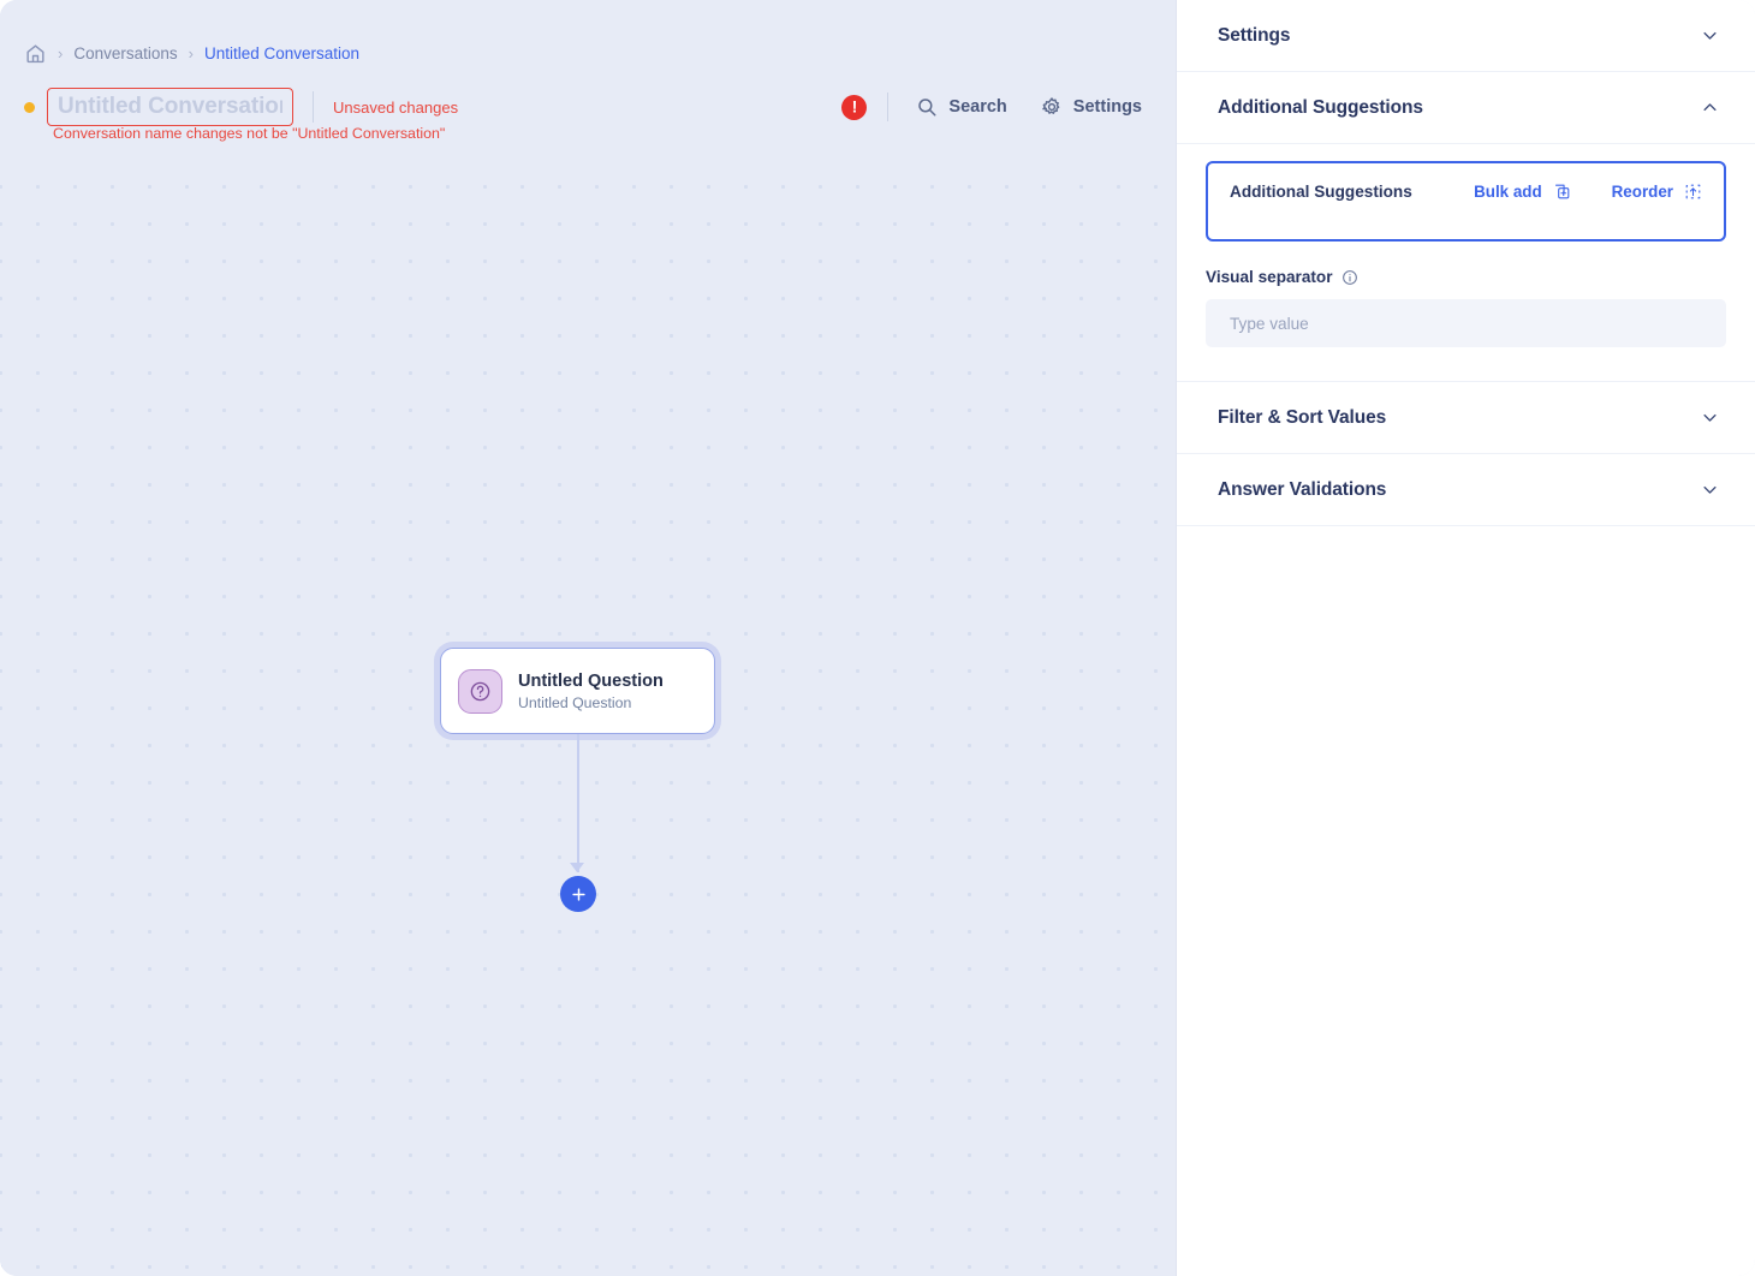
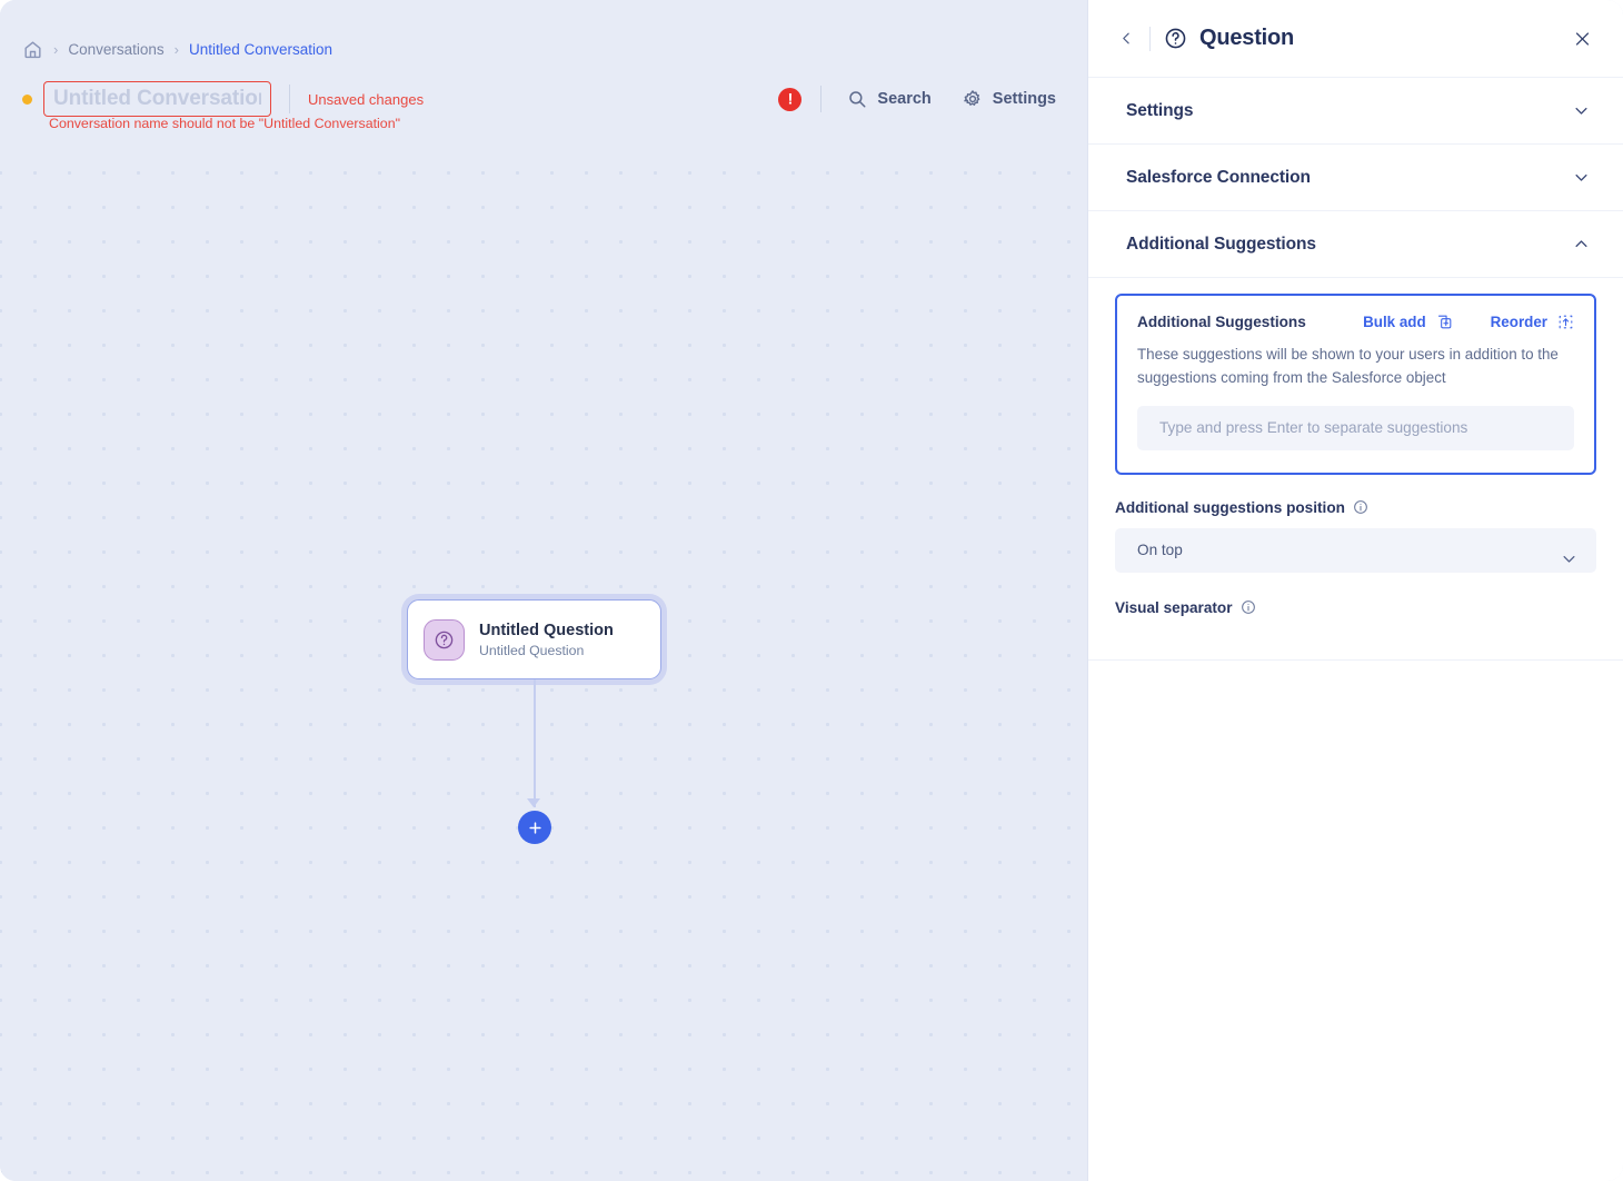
  ›
  Conversations
  ›
  Untitled Conversation
  Untitled Conversatio
  Unsaved changes
- Conversation name changes not be "Untitled Conversation"
+ Conversation name should not be "Untitled Conversation"
  !
  Search
  Settings
  Untitled Question
  Untitled Question
+ Question
  Settings
+ Salesforce Connection
  Additional Suggestions
  Additional Suggestions
  Bulk add
  Reorder
+ These suggestions will be shown to your users in addition to the suggestions coming from the Salesforce object
+ Type and press Enter to separate suggestions
+ Additional suggestions position
+ On top
  Visual separator
- Type value
- Filter & Sort Values
- Answer Validations
